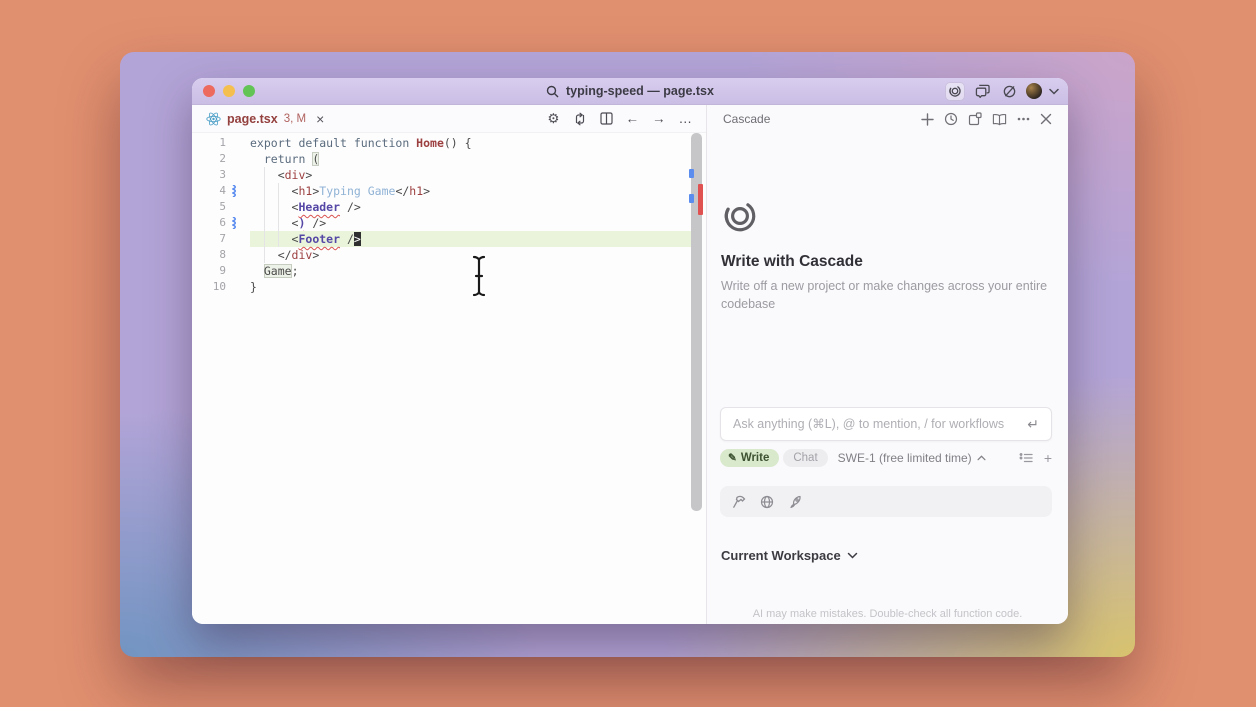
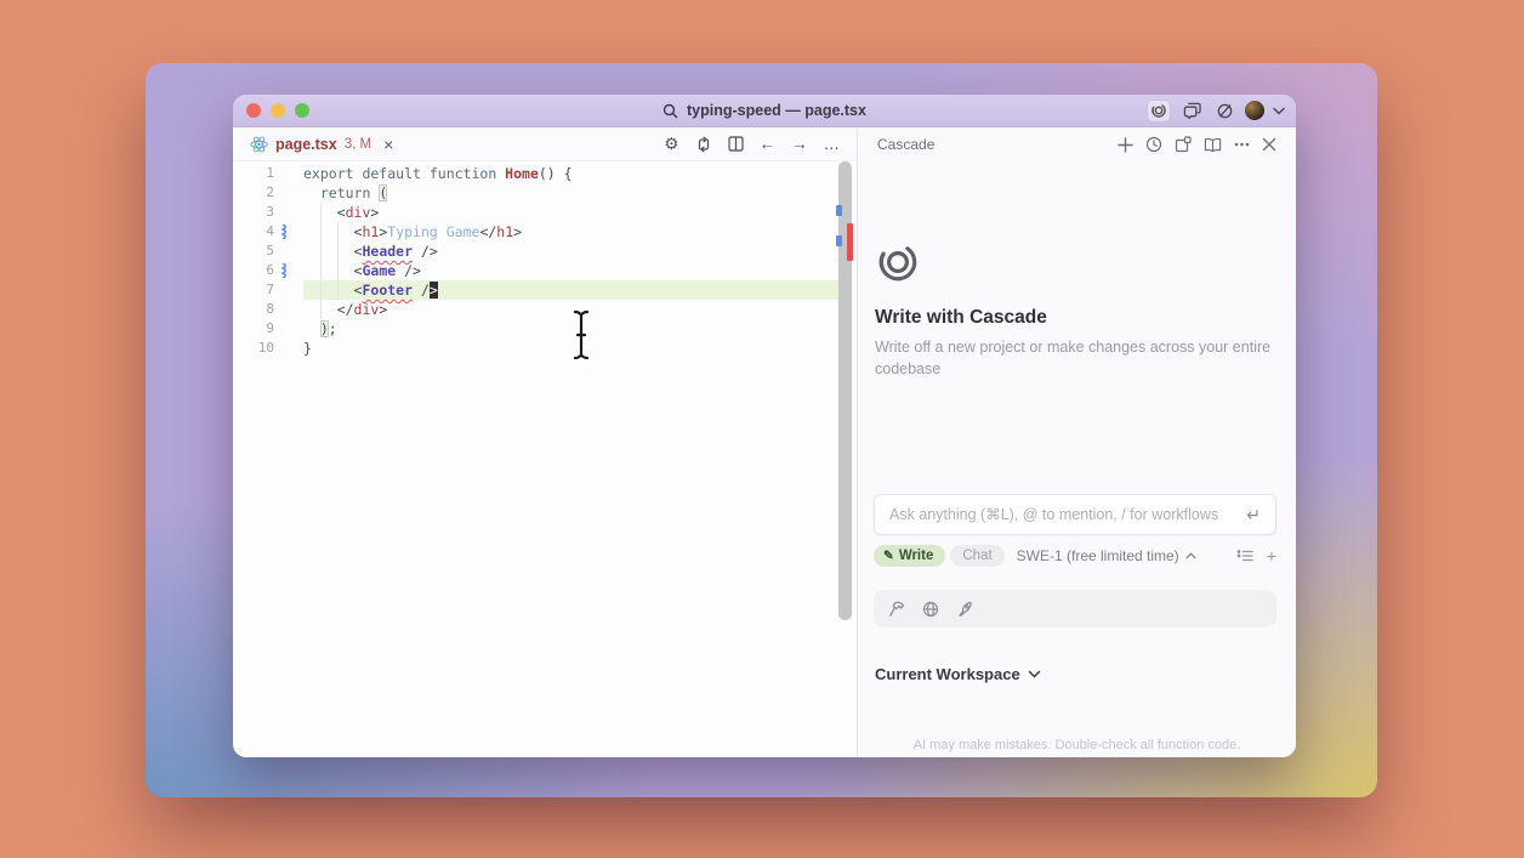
  typing-speed — page.tsx
  page.tsx
  3, M
  ×
  ⚙
  ←
  →
  …
  1
  export default function Home() {
  2
  return (
  3
  <div>
  4
  <h1>Typing Game</h1>
  5
  <Header />
  6
- <) />
+ <Game />
  7
  <Footer />
  8
  </div>
  9
- Game;
+ );
  10
  }
  Cascade
  Write with Cascade
  Write off a new project or make changes across your entire codebase
  Ask anything (⌘L), @ to mention, / for workflows
  ↵
  ✎
  Write
  Chat
  SWE-1 (free limited time)
  +
  Current Workspace
  AI may make mistakes. Double-check all function code.
